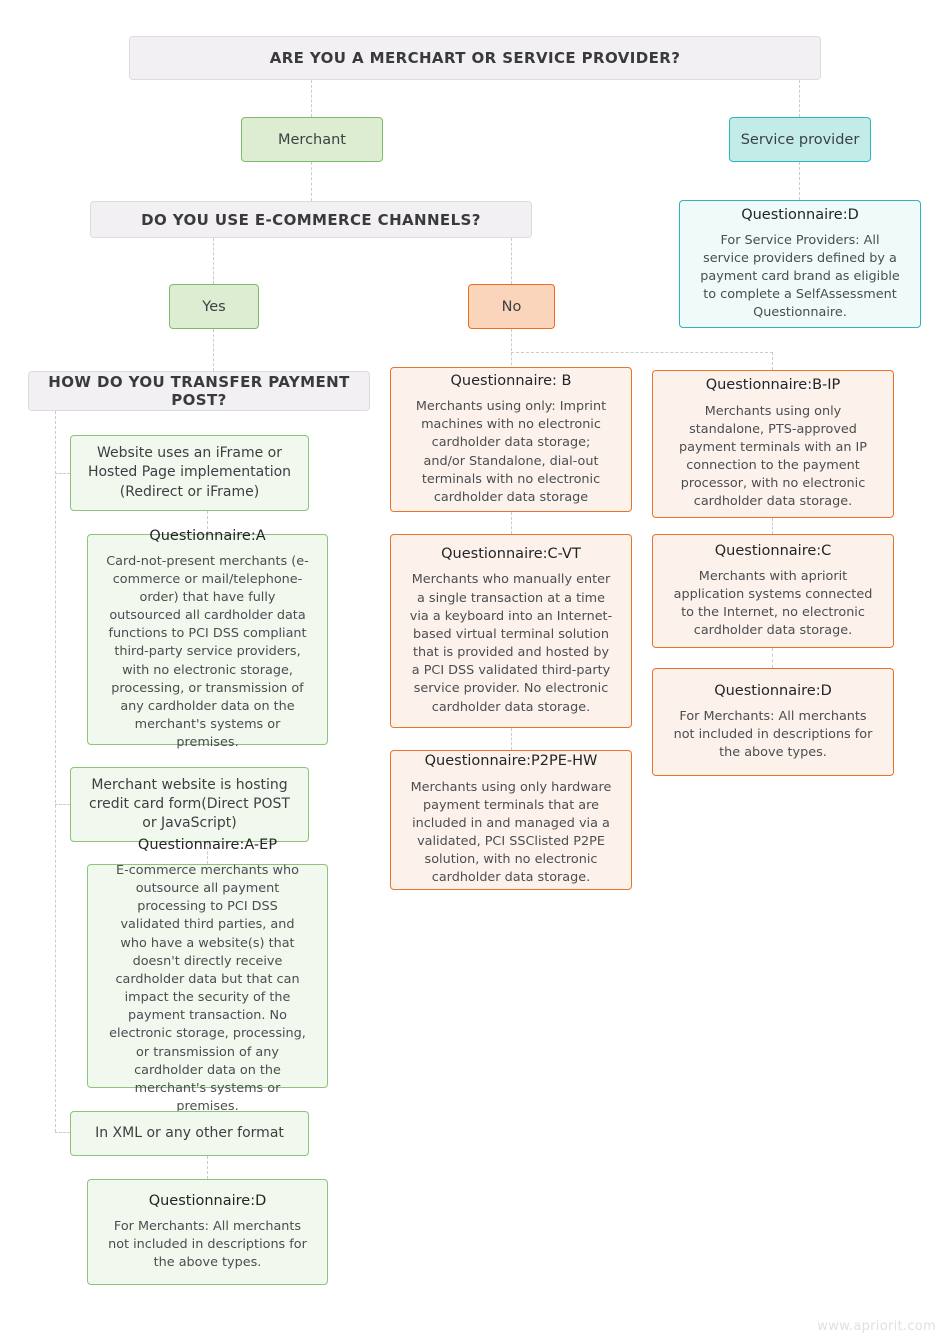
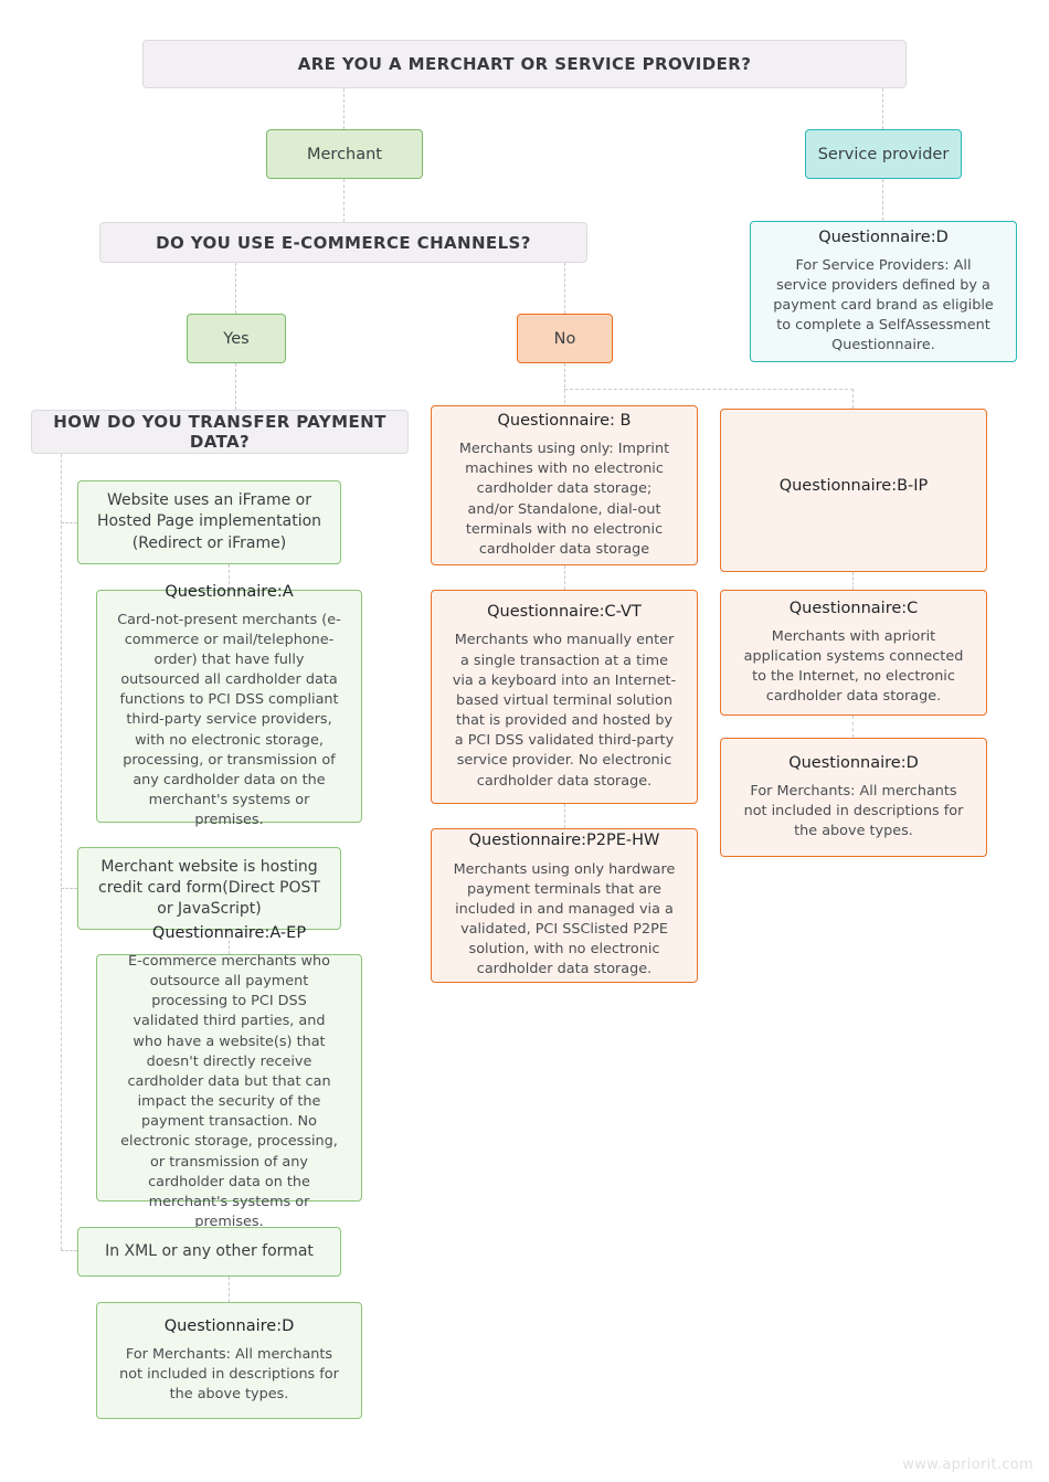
  ARE YOU A MERCHART OR SERVICE PROVIDER?
  Merchant
  Service provider
  Questionnaire:D
  For Service Providers: All service providers defined by a payment card brand as eligible to complete a SelfAssessment Questionnaire.
  DO YOU USE E-COMMERCE CHANNELS?
  Yes
  No
- HOW DO YOU TRANSFER PAYMENT POST?
+ HOW DO YOU TRANSFER PAYMENT DATA?
  Website uses an iFrame or Hosted Page implementation (Redirect or iFrame)
  Questionnaire:A
  Card-not-present merchants (e-commerce or mail/telephone-order) that have fully outsourced all cardholder data functions to PCI DSS compliant third-party service providers, with no electronic storage, processing, or transmission of any cardholder data on the merchant's systems or premises.
  Merchant website is hosting credit card form(Direct POST or JavaScript)
  Questionnaire:A-EP
  E-commerce merchants who outsource all payment processing to PCI DSS validated third parties, and who have a website(s) that doesn't directly receive cardholder data but that can impact the security of the payment transaction. No electronic storage, processing, or transmission of any cardholder data on the merchant's systems or premises.
  In XML or any other format
  Questionnaire:D
  For Merchants: All merchants not included in descriptions for the above types.
  Questionnaire: B
  Merchants using only: Imprint machines with no electronic cardholder data storage; and/or Standalone, dial-out terminals with no electronic cardholder data storage
  Questionnaire:C-VT
  Merchants who manually enter a single transaction at a time via a keyboard into an Internet-based virtual terminal solution that is provided and hosted by a PCI DSS validated third-party service provider. No electronic cardholder data storage.
  Questionnaire:P2PE-HW
  Merchants using only hardware payment terminals that are included in and managed via a validated, PCI SSClisted P2PE solution, with no electronic cardholder data storage.
  Questionnaire:B-IP
- Merchants using only standalone, PTS-approved payment terminals with an IP connection to the payment processor, with no electronic cardholder data storage.
  Questionnaire:C
  Merchants with apriorit application systems connected to the Internet, no electronic cardholder data storage.
  Questionnaire:D
  For Merchants: All merchants not included in descriptions for the above types.
  www.apriorit.com
